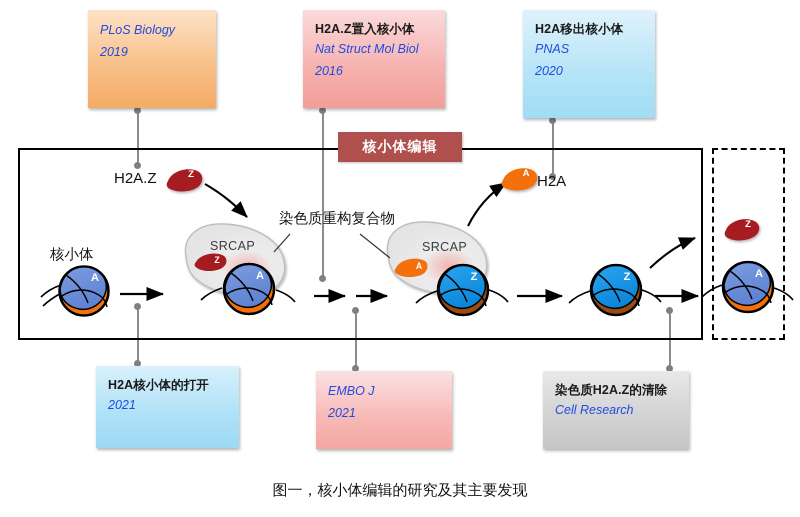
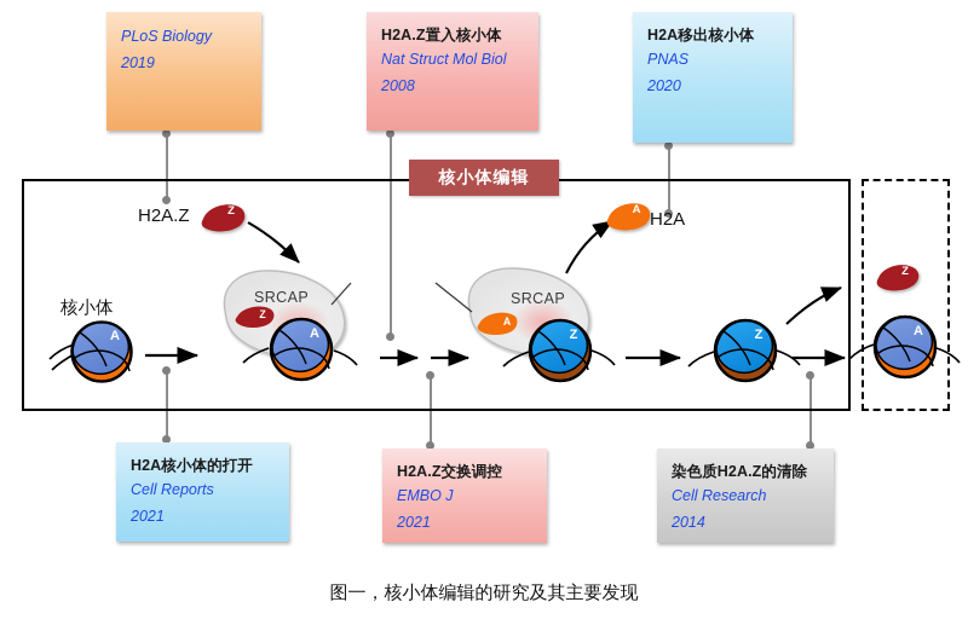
  核小体编辑
  PLoS Biology
  2019
  H2A.Z置入核小体
  Nat Struct Mol Biol
- 2016
+ 2008
  H2A移出核小体
  PNAS
  2020
  H2A核小体的打开
+ Cell Reports
  2021
+ H2A.Z交换调控
  EMBO J
  2021
  染色质H2A.Z的清除
  Cell Research
+ 2014
  Z
  A
  Z
  A
  A
  Z
  A
  Z
  Z
  A
  核小体
  H2A.Z
  H2A
- 染色质重构复合物
  SRCAP
  SRCAP
  图一，核小体编辑的研究及其主要发现
